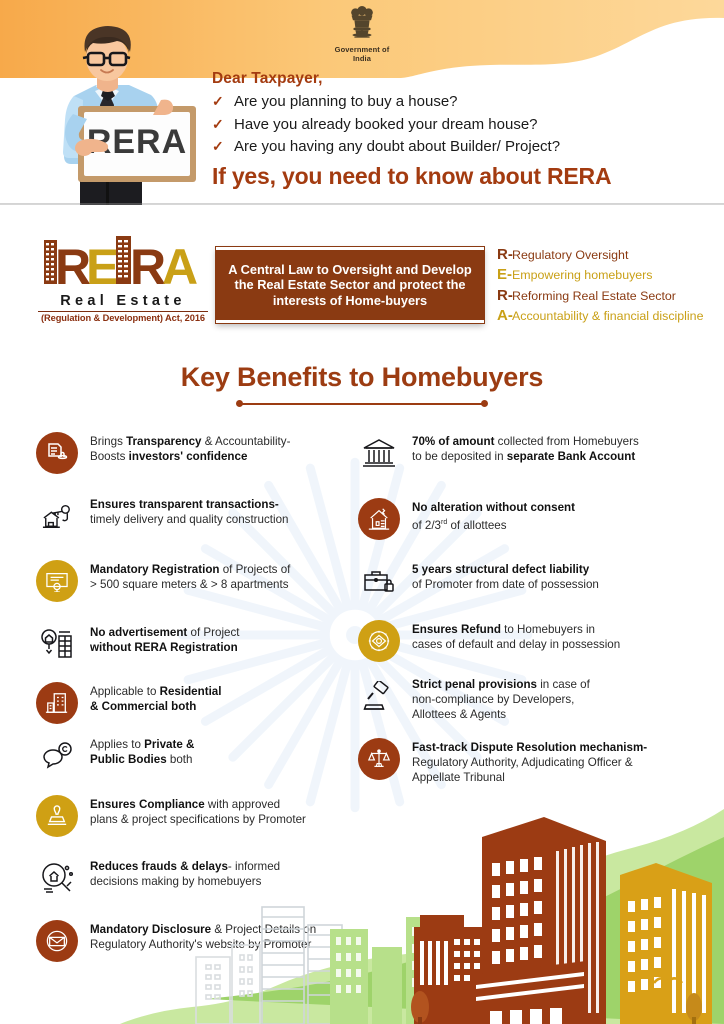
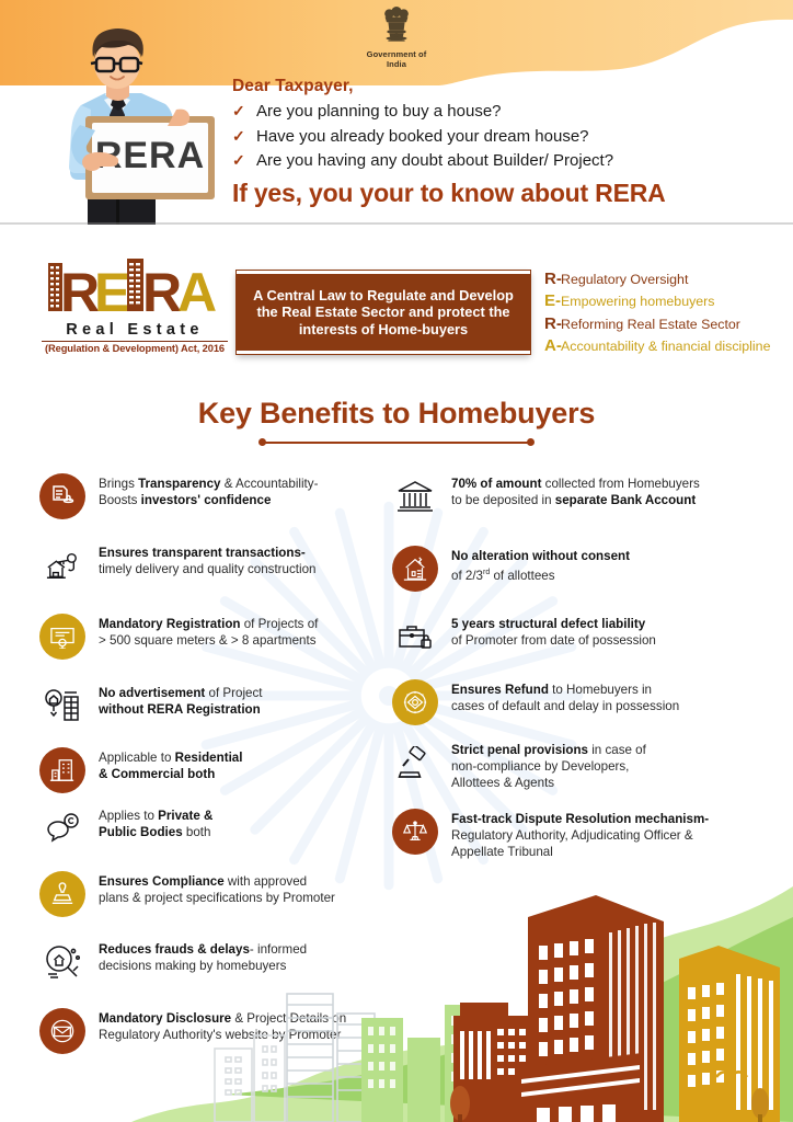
  Government of India
  ERA
  Dear Taxpayer,
  ✓
  Are you planning to buy a house?
  ✓
  Have you already booked your dream house?
  ✓
  Are you having any doubt about Builder/ Project?
- If yes, you need to know about RERA
+ If yes, you your to know about RERA
  R
  E
  R
  A
  Real Estate
  (Regulation & Development) Act, 2016
- A Central Law to Oversight and Develop the Real Estate Sector and protect the interests of Home-buyers
+ A Central Law to Regulate and Develop the Real Estate Sector and protect the interests of Home-buyers
  R-
  Regulatory Oversight
  E-
  Empowering homebuyers
  R-
  Reforming Real Estate Sector
  A-
  Accountability & financial discipline
  Key Benefits to Homebuyers
  Brings Transparency & Accountability-
  Boosts investors' confidence
  Ensures transparent transactions-
  timely delivery and quality construction
  Mandatory Registration of Projects of
  > 500 square meters & > 8 apartments
  No advertisement of Project
  without RERA Registration
  Applicable to Residential
  & Commercial both
  Applies to Private &
  Public Bodies both
  Ensures Compliance with approved
  plans & project specifications by Promoter
  Reduces frauds & delays- informed
  decisions making by homebuyers
  Mandatory Disclosure & Project on
  Regulatory Authority's webs Promotr
  70% of amount collected from Homebuyers
  to be deposited in separate Bank Account
  No alteration without consent
  of 2/3 of allottees
  5 years structural defect liability
  of Promoter from date of possession
  Ensures Refund to Homebuyers in
  cases of default and delay in possession
  Strict penal provisions in case of
  non-compliance by Developers,
  Allottees & Agents
  Fast-track Dispute Resolution mechanism-
  Regulatory Authority, Adjudicating Officer &
  Appellate Tribunal
